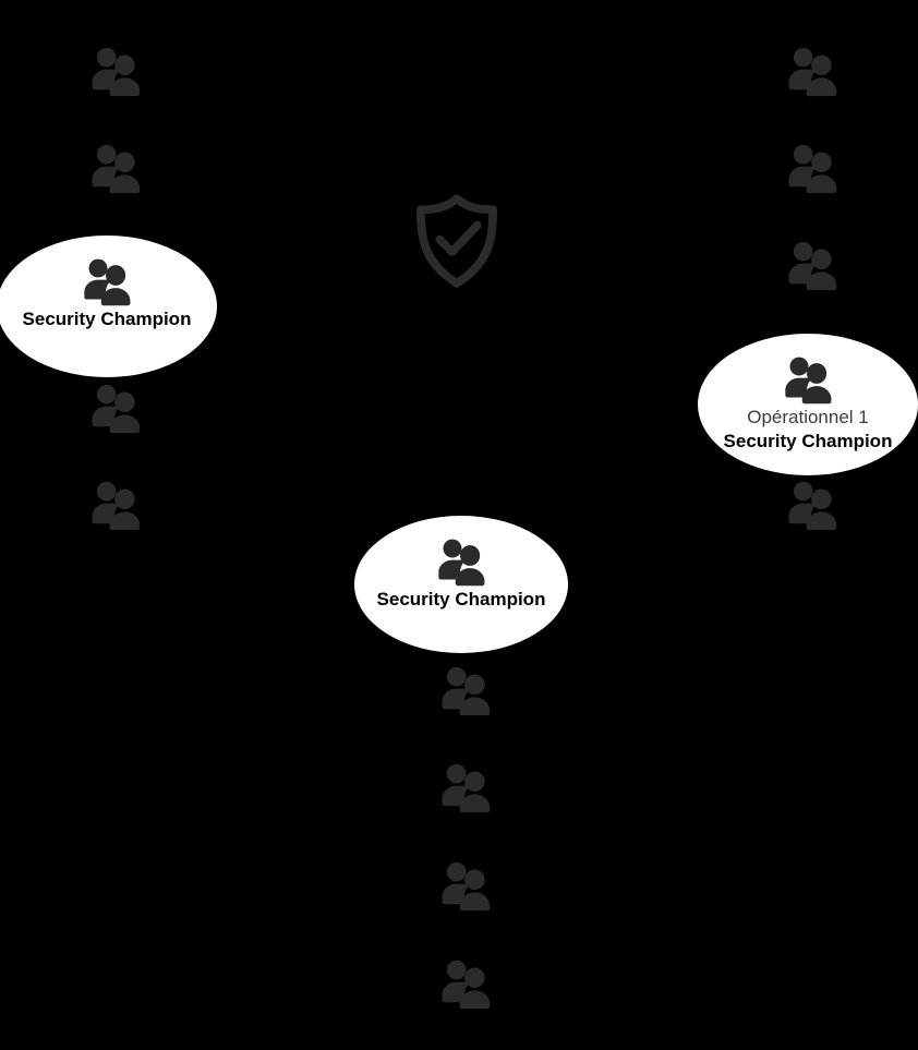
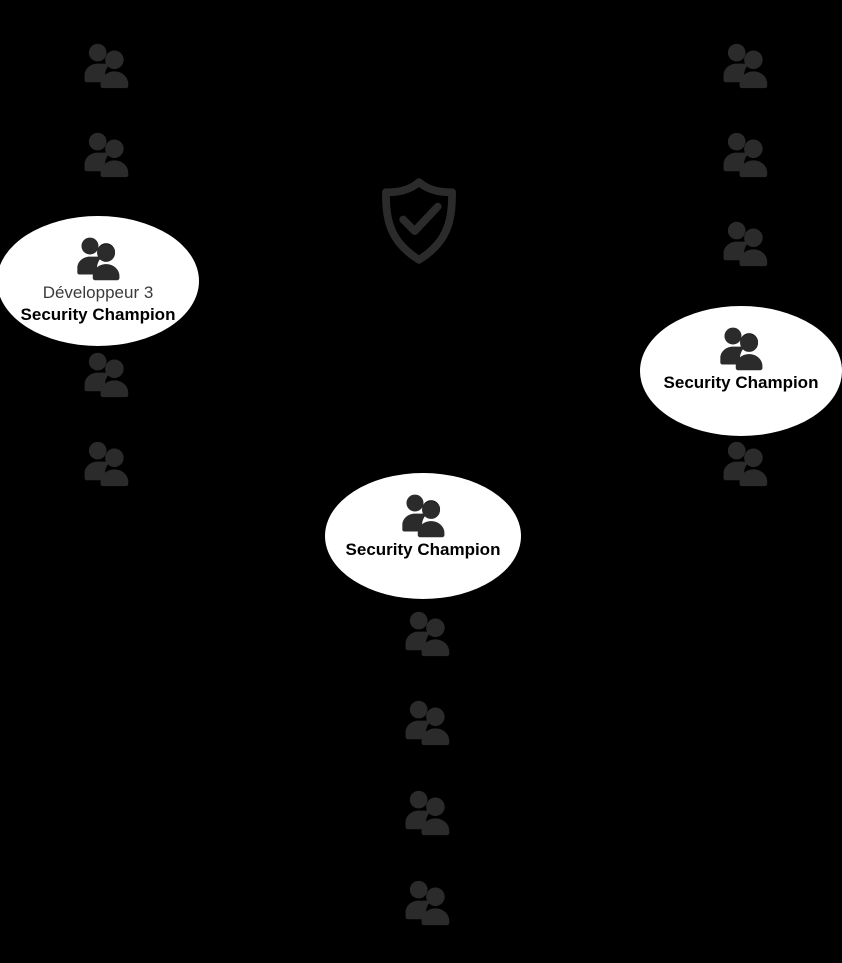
+ Développeur 3
  Security Champion
- Opérationnel 1
  Security Champion
  Security Champion
